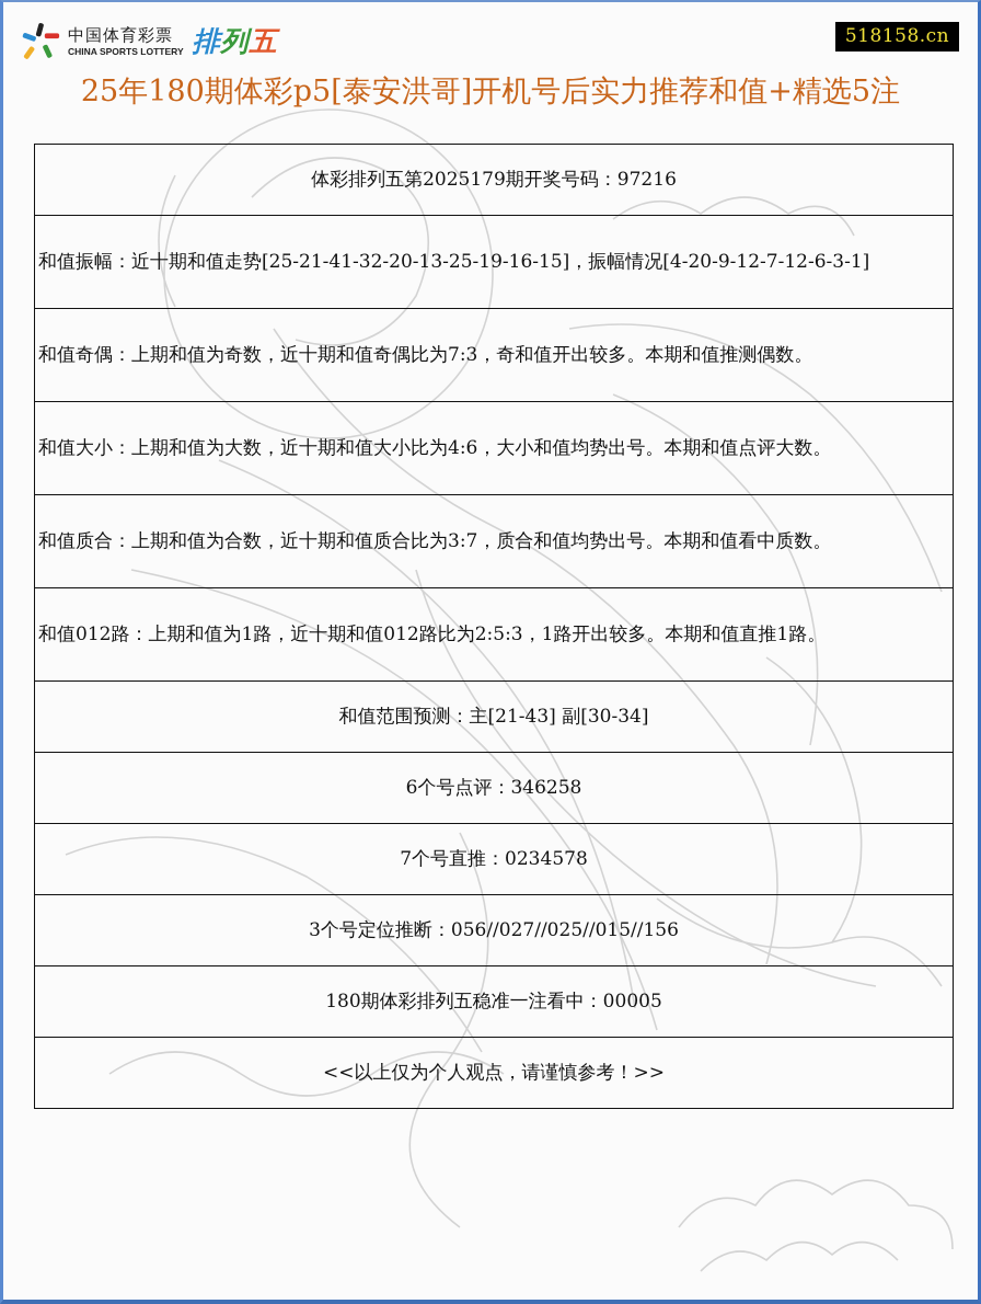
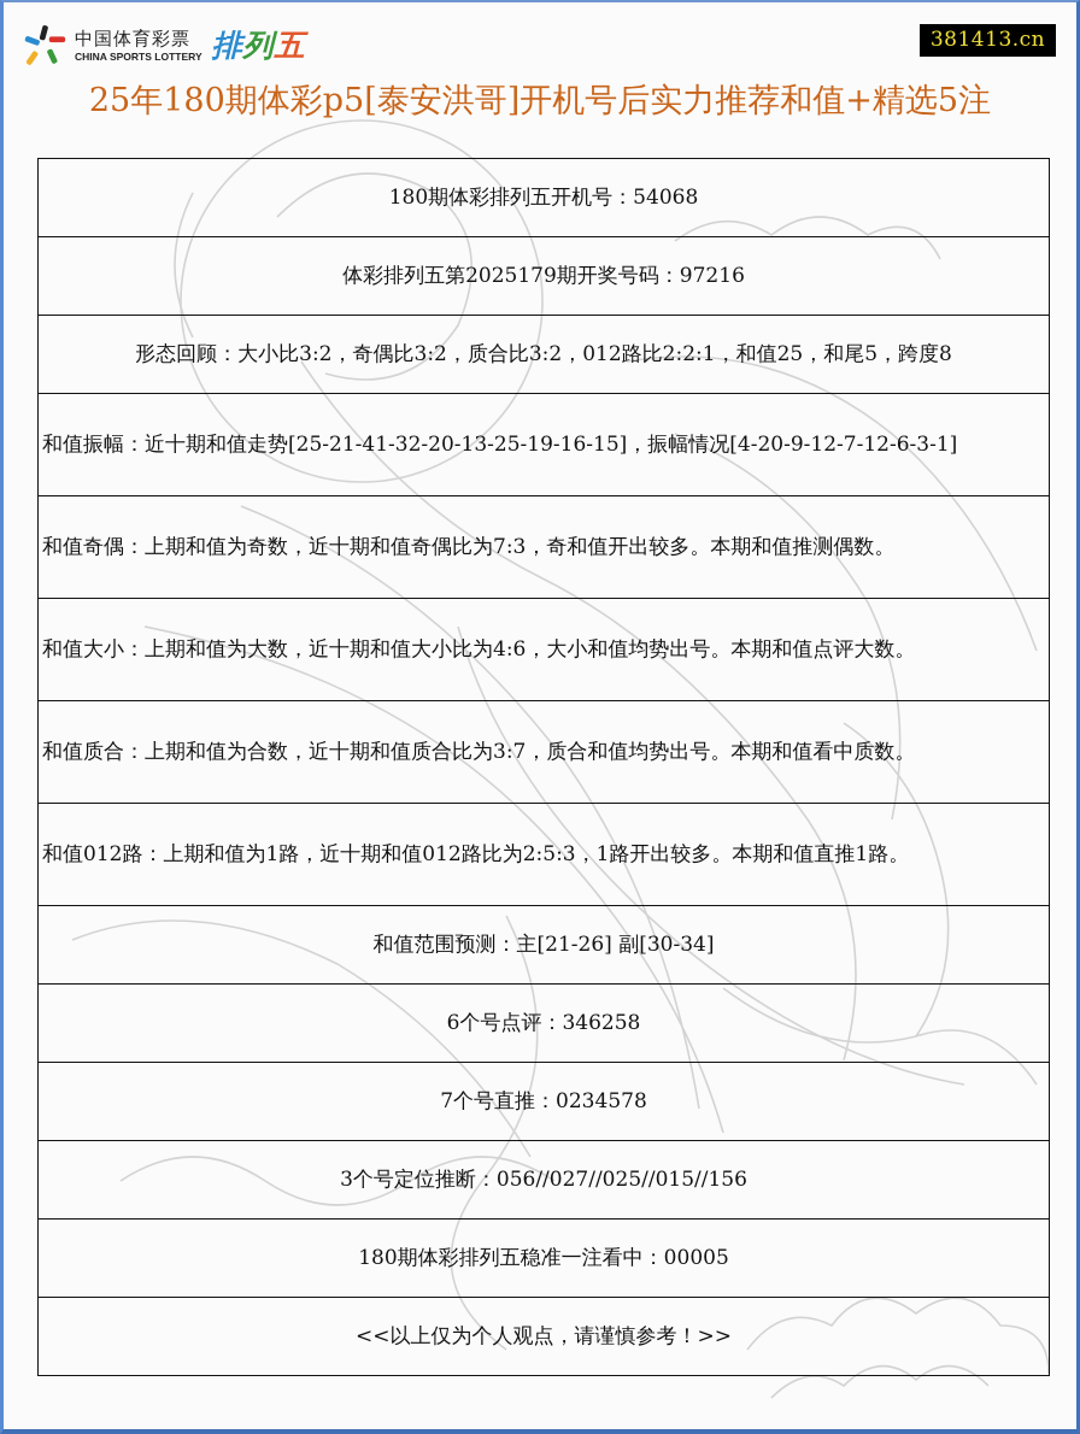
  中国体育彩票
  CHINA SPORTS LOTTERY
  排列五
- 518158.cn
+ 381413.cn
  25年180期体彩p5[泰安洪哥]开机号后实力推荐和值+精选5注
+ 180期体彩排列五开机号：54068
  体彩排列五第2025179期开奖号码：97216
+ 形态回顾：大小比3:2，奇偶比3:2，质合比3:2，012路比2:2:1，和值25，和尾5，跨度8
  和值振幅：近十期和值走势[25-21-41-32-20-13-25-19-16-15]，振幅情况[4-20-9-12-7-12-6-3-1]
  和值奇偶：上期和值为奇数，近十期和值奇偶比为7:3，奇和值开出较多。本期和值推测偶数。
  和值大小：上期和值为大数，近十期和值大小比为4:6，大小和值均势出号。本期和值点评大数。
  和值质合：上期和值为合数，近十期和值质合比为3:7，质合和值均势出号。本期和值看中质数。
  和值012路：上期和值为1路，近十期和值012路比为2:5:3，1路开出较多。本期和值直推1路。
- 和值范围预测：主[21-43] 副[30-34]
+ 和值范围预测：主[21-26] 副[30-34]
  6个号点评：346258
  7个号直推：0234578
  3个号定位推断：056//027//025//015//156
  180期体彩排列五稳准一注看中：00005
  <<以上仅为个人观点，请谨慎参考！>>
